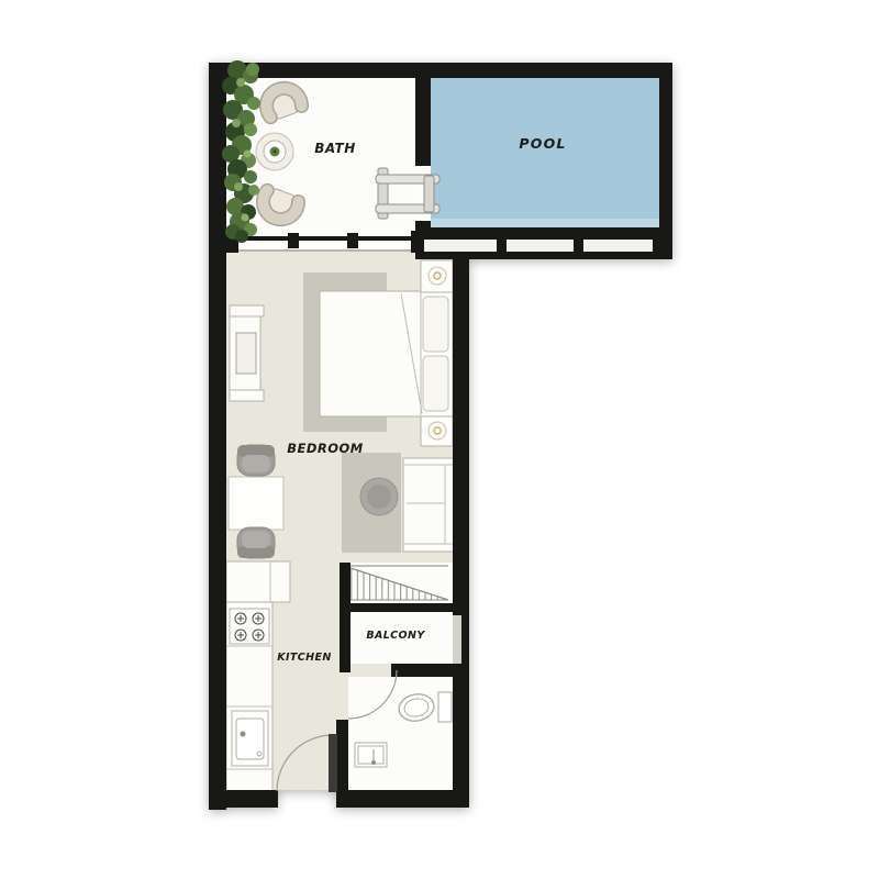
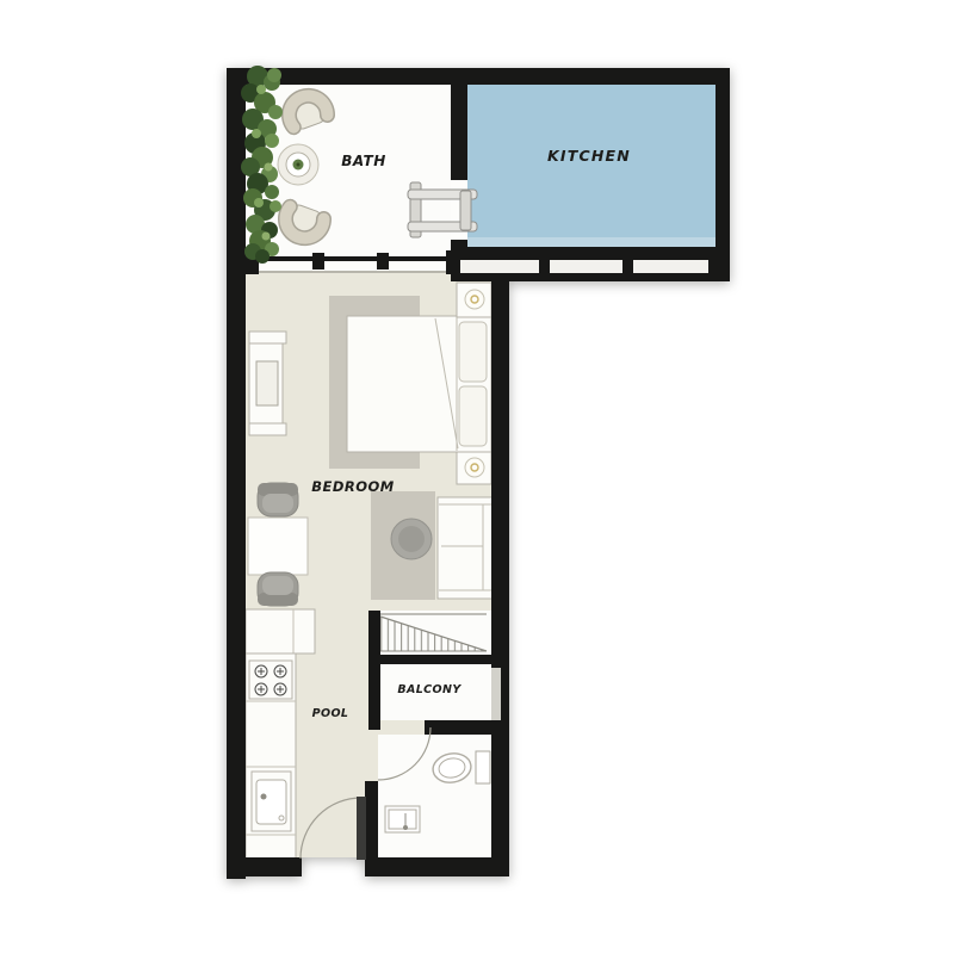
  BATH
- POOL
+ KITCHEN
  BEDROOM
- KITCHEN
+ POOL
  BALCONY
